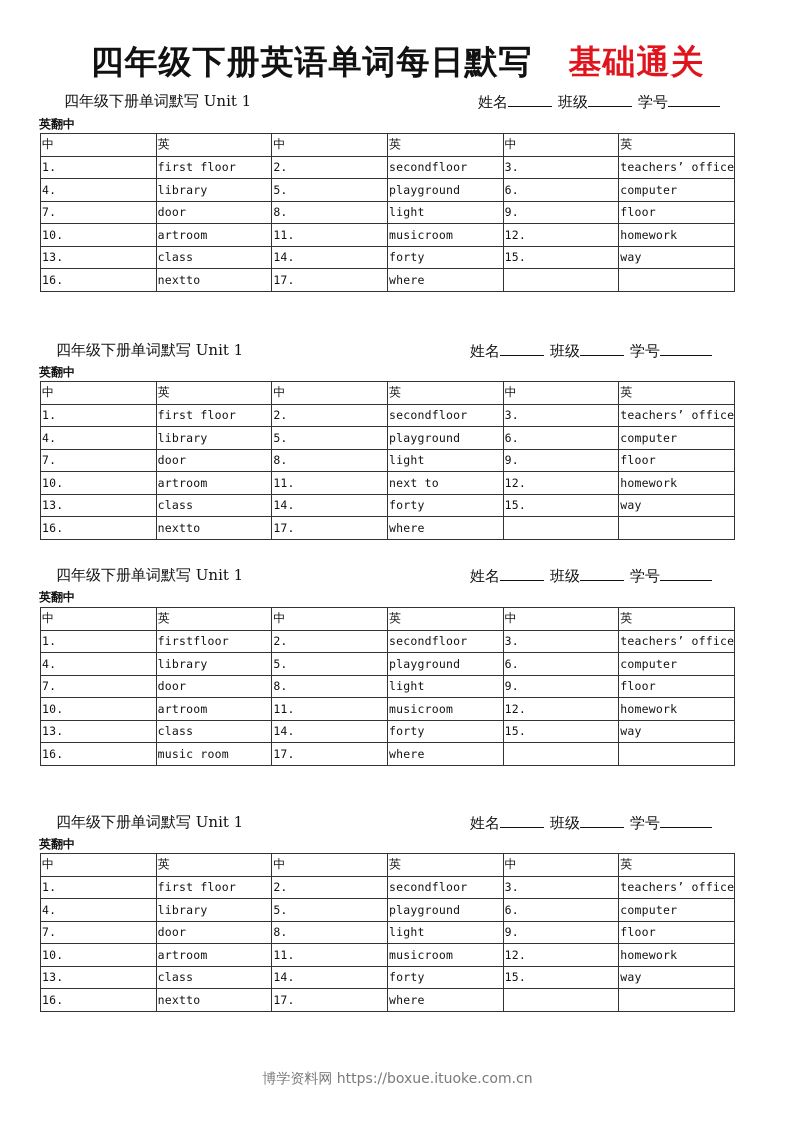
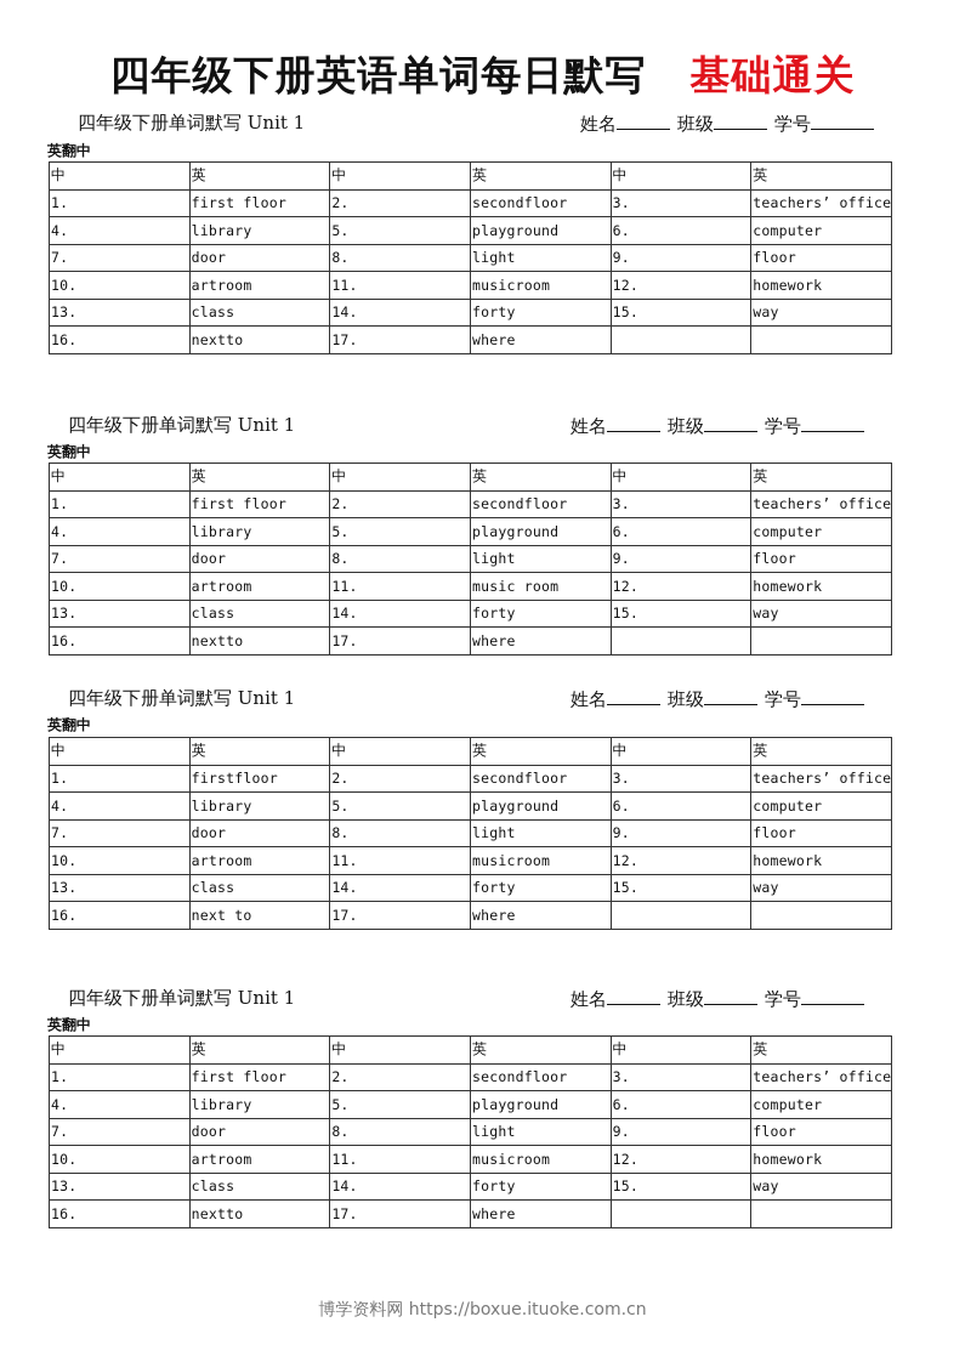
  四年级下册英语单词每日默写 基础通关
  四年级下册单词默写 Unit 1
  姓名 班级 学号
  英翻中
  中	英	中	英	中	英
  1.	first floor	2.	secondfloor	3.	teachers’ office
  4.	library	5.	playground	6.	computer
  7.	door	8.	light	9.	floor
  10.	artroom	11.	musicroom	12.	homework
  13.	class	14.	forty	15.	way
  16.	nextto	17.	where
  四年级下册单词默写 Unit 1
  姓名 班级 学号
  英翻中
  中	英	中	英	中	英
  1.	first floor	2.	secondfloor	3.	teachers’ office
  4.	library	5.	playground	6.	computer
  7.	door	8.	light	9.	floor
- 10.	artroom	11.	next to	12.	homework
+ 10.	artroom	11.	music room	12.	homework
  13.	class	14.	forty	15.	way
  16.	nextto	17.	where
  四年级下册单词默写 Unit 1
  姓名 班级 学号
  英翻中
  中	英	中	英	中	英
  1.	firstfloor	2.	secondfloor	3.	teachers’ office
  4.	library	5.	playground	6.	computer
  7.	door	8.	light	9.	floor
  10.	artroom	11.	musicroom	12.	homework
  13.	class	14.	forty	15.	way
- 16.	music room	17.	where
+ 16.	next to	17.	where
  四年级下册单词默写 Unit 1
  姓名 班级 学号
  英翻中
  中	英	中	英	中	英
  1.	first floor	2.	secondfloor	3.	teachers’ office
  4.	library	5.	playground	6.	computer
  7.	door	8.	light	9.	floor
  10.	artroom	11.	musicroom	12.	homework
  13.	class	14.	forty	15.	way
  16.	nextto	17.	where
  博学资料网 https://boxue.ituoke.com.cn
